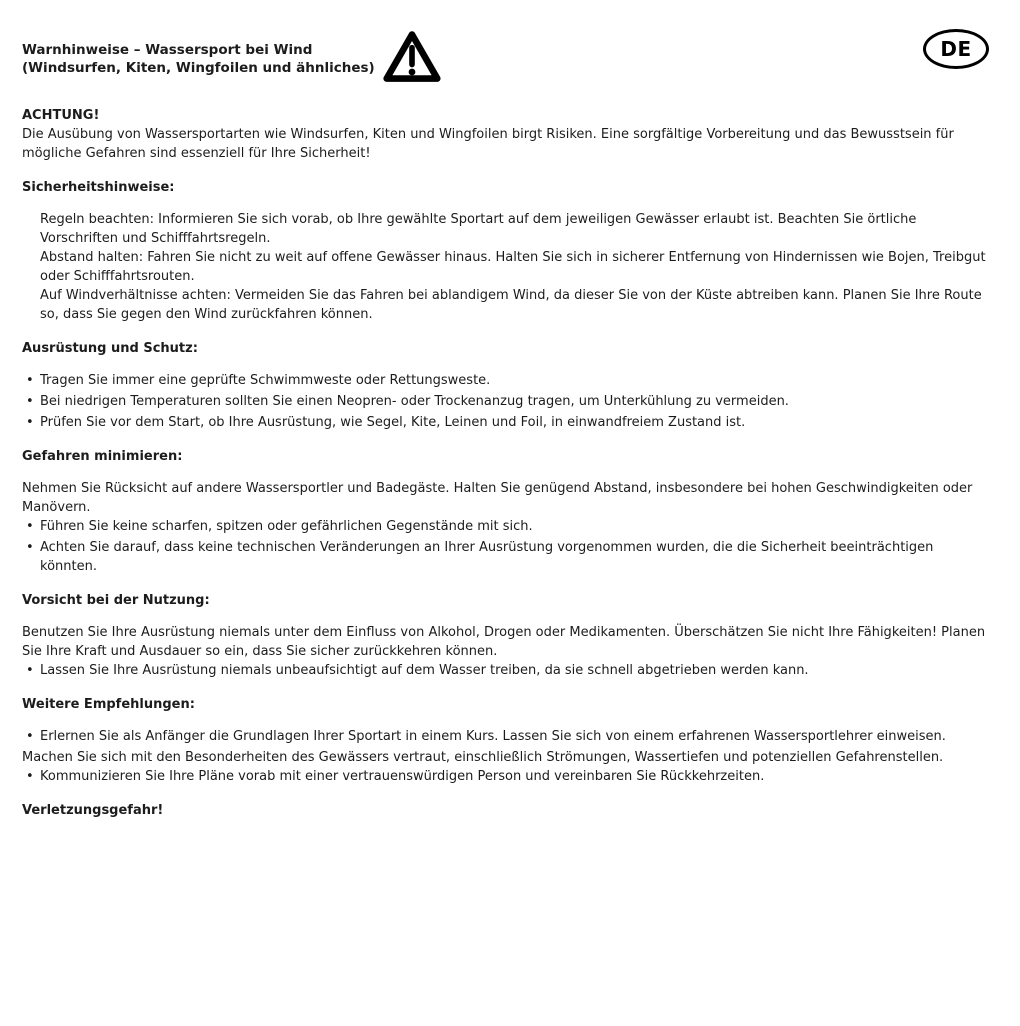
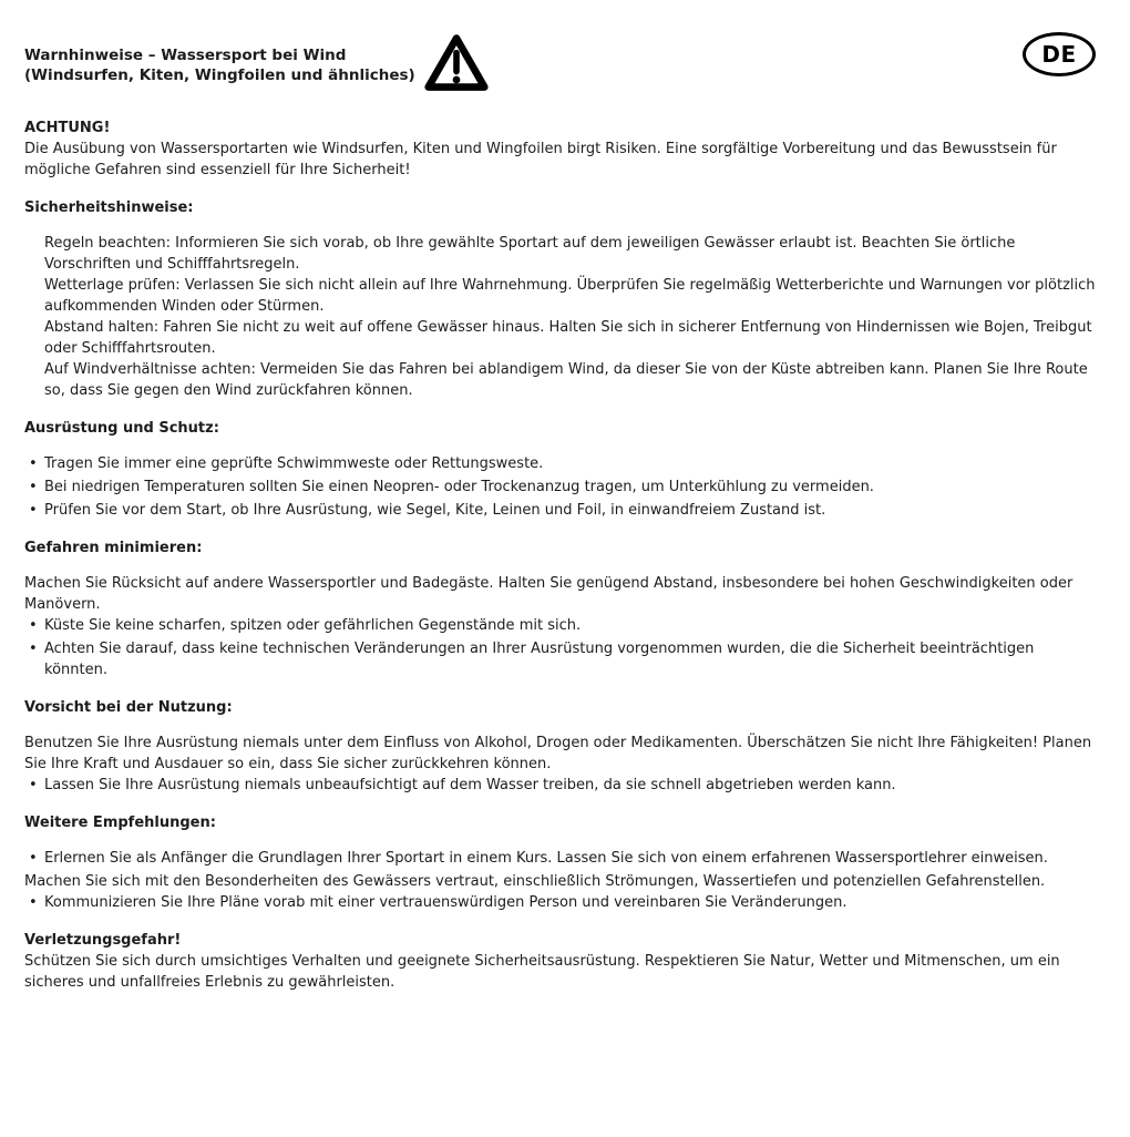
  Warnhinweise – Wassersport bei Wind
  (Windsurfen, Kiten, Wingfoilen und ähnliches)
  DE
  ACHTUNG!
  Die Ausübung von Wassersportarten wie Windsurfen, Kiten und Wingfoilen birgt Risiken. Eine sorgfältige Vorbereitung und das Bewusstsein für mögliche Gefahren sind essenziell für Ihre Sicherheit!
  Sicherheitshinweise:
  Regeln beachten: Informieren Sie sich vorab, ob Ihre gewählte Sportart auf dem jeweiligen Gewässer erlaubt ist. Beachten Sie örtliche Vorschriften und Schifffahrtsregeln.
+ Wetterlage prüfen: Verlassen Sie sich nicht allein auf Ihre Wahrnehmung. Überprüfen Sie regelmäßig Wetterberichte und Warnungen vor plötzlich aufkommenden Winden oder Stürmen.
  Abstand halten: Fahren Sie nicht zu weit auf offene Gewässer hinaus. Halten Sie sich in sicherer Entfernung von Hindernissen wie Bojen, Treibgut oder Schifffahrtsrouten.
  Auf Windverhältnisse achten: Vermeiden Sie das Fahren bei ablandigem Wind, da dieser Sie von der Küste abtreiben kann. Planen Sie Ihre Route so, dass Sie gegen den Wind zurückfahren können.
  Ausrüstung und Schutz:
  Tragen Sie immer eine geprüfte Schwimmweste oder Rettungsweste.
  Bei niedrigen Temperaturen sollten Sie einen Neopren- oder Trockenanzug tragen, um Unterkühlung zu vermeiden.
  Prüfen Sie vor dem Start, ob Ihre Ausrüstung, wie Segel, Kite, Leinen und Foil, in einwandfreiem Zustand ist.
  Gefahren minimieren:
- Nehmen Sie Rücksicht auf andere Wassersportler und Badegäste. Halten Sie genügend Abstand, insbesondere bei hohen Geschwindigkeiten oder Manövern.
+ Machen Sie Rücksicht auf andere Wassersportler und Badegäste. Halten Sie genügend Abstand, insbesondere bei hohen Geschwindigkeiten oder Manövern.
- Führen Sie keine scharfen, spitzen oder gefährlichen Gegenstände mit sich.
+ Küste Sie keine scharfen, spitzen oder gefährlichen Gegenstände mit sich.
  Achten Sie darauf, dass keine technischen Veränderungen an Ihrer Ausrüstung vorgenommen wurden, die die Sicherheit beeinträchtigen könnten.
  Vorsicht bei der Nutzung:
  Benutzen Sie Ihre Ausrüstung niemals unter dem Einfluss von Alkohol, Drogen oder Medikamenten. Überschätzen Sie nicht Ihre Fähigkeiten! Planen Sie Ihre Kraft und Ausdauer so ein, dass Sie sicher zurückkehren können.
  Lassen Sie Ihre Ausrüstung niemals unbeaufsichtigt auf dem Wasser treiben, da sie schnell abgetrieben werden kann.
  Weitere Empfehlungen:
  Erlernen Sie als Anfänger die Grundlagen Ihrer Sportart in einem Kurs. Lassen Sie sich von einem erfahrenen Wassersportlehrer einweisen.
  Machen Sie sich mit den Besonderheiten des Gewässers vertraut, einschließlich Strömungen, Wassertiefen und potenziellen Gefahrenstellen.
- Kommunizieren Sie Ihre Pläne vorab mit einer vertrauenswürdigen Person und vereinbaren Sie Rückkehrzeiten.
+ Kommunizieren Sie Ihre Pläne vorab mit einer vertrauenswürdigen Person und vereinbaren Sie Veränderungen.
  Verletzungsgefahr!
+ Schützen Sie sich durch umsichtiges Verhalten und geeignete Sicherheitsausrüstung. Respektieren Sie Natur, Wetter und Mitmenschen, um ein sicheres und unfallfreies Erlebnis zu gewährleisten.
